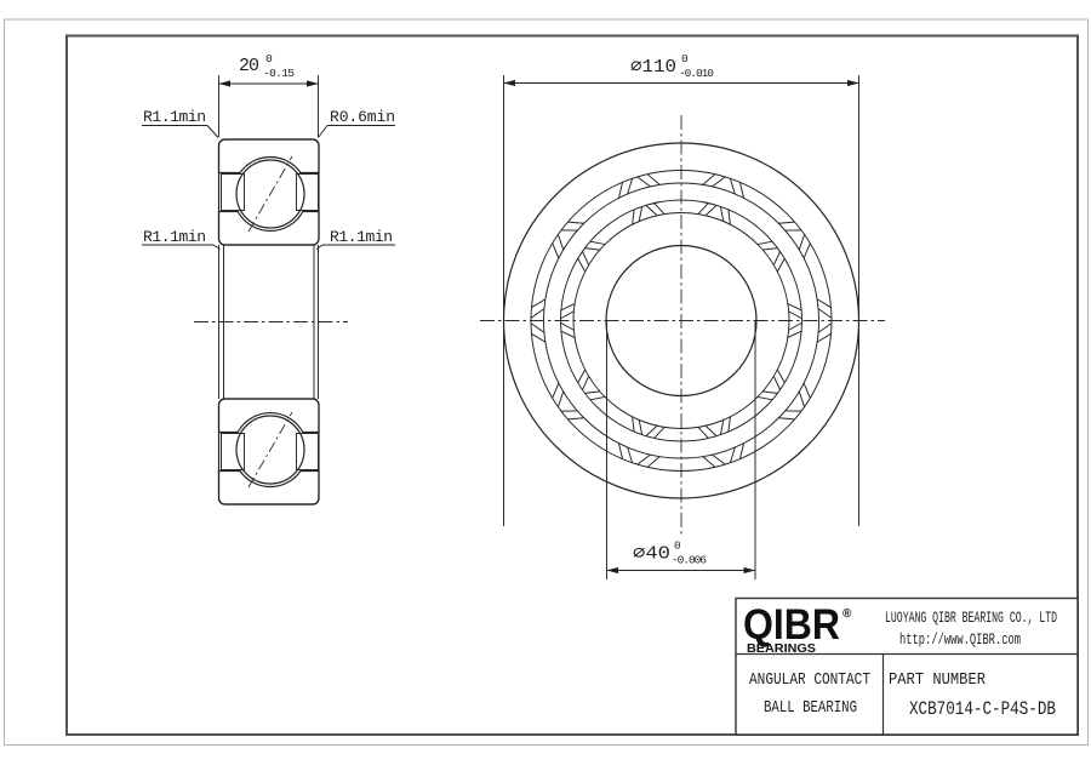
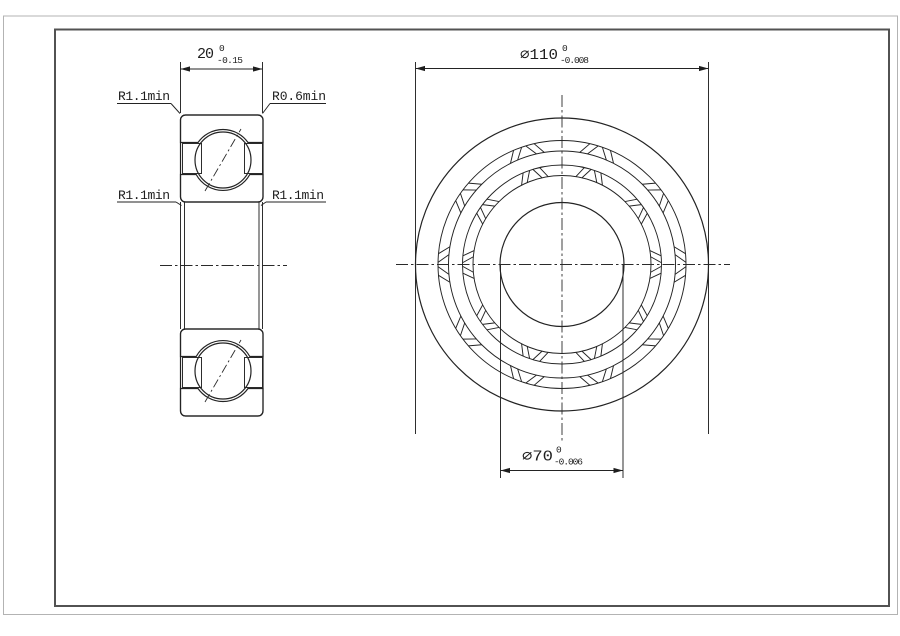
  20
  0
  -0.15
  ∅110
  0
- -0.010
+ -0.008
- ∅40
+ ∅70
  0
  -0.006
  R1.1min
  R0.6min
  R1.1min
  R1.1min
- QIBR
- ®
- BEARINGS
- LUOYANG QIBR BEARING CO., LTD
- http://www.QIBR.com
- ANGULAR CONTACT
- BALL BEARING
- PART NUMBER
- XCB7014-C-P4S-DB
